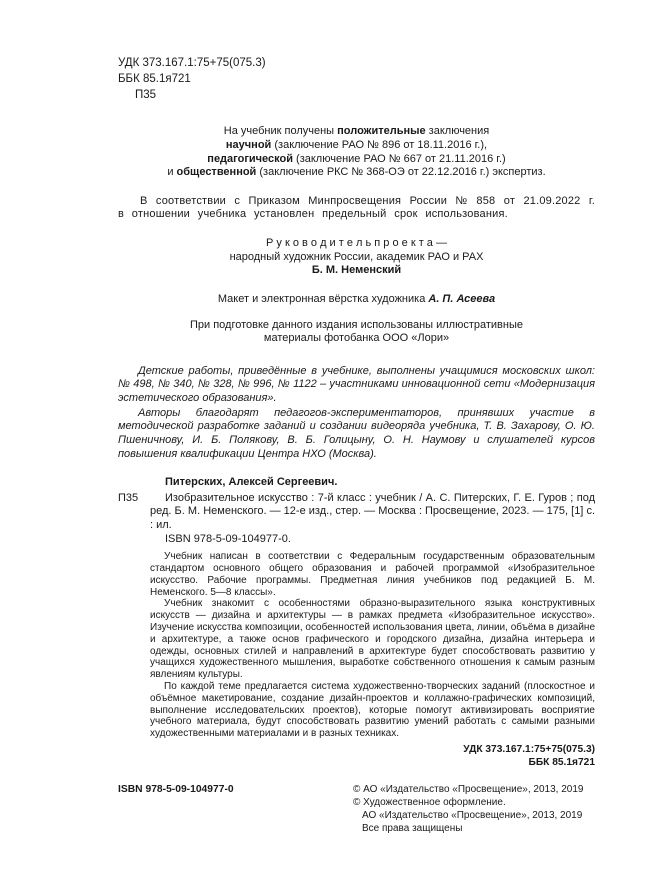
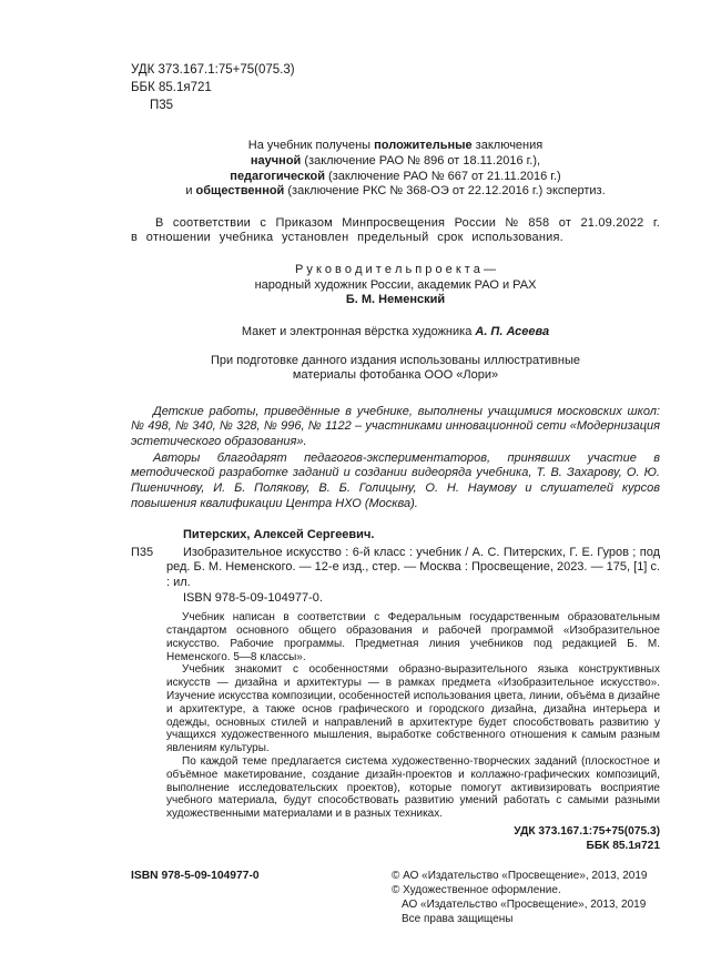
  УДК 373.167.1:75+75(075.3)
  ББК 85.1я721
  П35
  На учебник получены положительные заключения
  научной (заключение РАО № 896 от 18.11.2016 г.),
  педагогической (заключение РАО № 667 от 21.11.2016 г.)
  и общественной (заключение РКС № 368-ОЭ от 22.12.2016 г.) экспертиз.
  В соответствии с Приказом Минпросвещения России № 858 от 21.09.2022 г. в отношении учебника установлен предельный срок использования.
  Р у к о в о д и т е л ь п р о е к т а —
  народный художник России, академик РАО и РАХ
  Б. М. Неменский
  Макет и электронная вёрстка художника А. П. Асеева
  При подготовке данного издания использованы иллюстративные
  материалы фотобанка ООО «Лори»
  Детские работы, приведённые в учебнике, выполнены учащимися московских школ: № 498, № 340, № 328, № 996, № 1122 – участниками инновационной сети «Модернизация эстетического образования».
  Авторы благодарят педагогов-экспериментаторов, принявших участие в методической разработке заданий и создании видеоряда учебника, Т. В. Захарову, О. Ю. Пшеничнову, И. Б. Полякову, В. Б. Голицыну, О. Н. Наумову и слушателей курсов повышения квалификации Центра НХО (Москва).
  Питерских, Алексей Сергеевич.
  П35
- Изобразительное искусство : 7-й класс : учебник / А. С. Питерских, Г. Е. Гуров ; под ред. Б. М. Неменского. — 12-е изд., стер. — Москва : Просвещение, 2023. — 175, [1] с. : ил.
+ Изобразительное искусство : 6-й класс : учебник / А. С. Питерских, Г. Е. Гуров ; под ред. Б. М. Неменского. — 12-е изд., стер. — Москва : Просвещение, 2023. — 175, [1] с. : ил.
  ISBN 978-5-09-104977-0.
  Учебник написан в соответствии с Федеральным государственным образовательным стандартом основного общего образования и рабочей программой «Изобразительное искусство. Рабочие программы. Предметная линия учебников под редакцией Б. М. Неменского. 5—8 классы».
  Учебник знакомит с особенностями образно-выразительного языка конструктивных искусств — дизайна и архитектуры — в рамках предмета «Изобразительное искусство». Изучение искусства композиции, особенностей использования цвета, линии, объёма в дизайне и архитектуре, а также основ графического и городского дизайна, дизайна интерьера и одежды, основных стилей и направлений в архитектуре будет способствовать развитию у учащихся художественного мышления, выработке собственного отношения к самым разным явлениям культуры.
  По каждой теме предлагается система художественно-творческих заданий (плоскостное и объёмное макетирование, создание дизайн-проектов и коллажно-графических композиций, выполнение исследовательских проектов), которые помогут активизировать восприятие учебного материала, будут способствовать развитию умений работать с самыми разными художественными материалами и в разных техниках.
  УДК 373.167.1:75+75(075.3)
  ББК 85.1я721
  ISBN 978-5-09-104977-0
  © АО «Издательство «Просвещение», 2013, 2019
  © Художественное оформление.
  АО «Издательство «Просвещение», 2013, 2019
  Все права защищены
